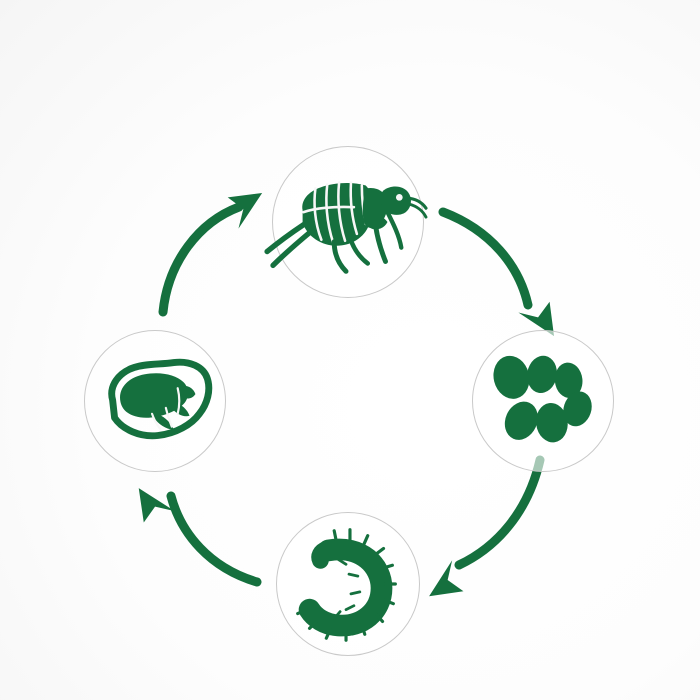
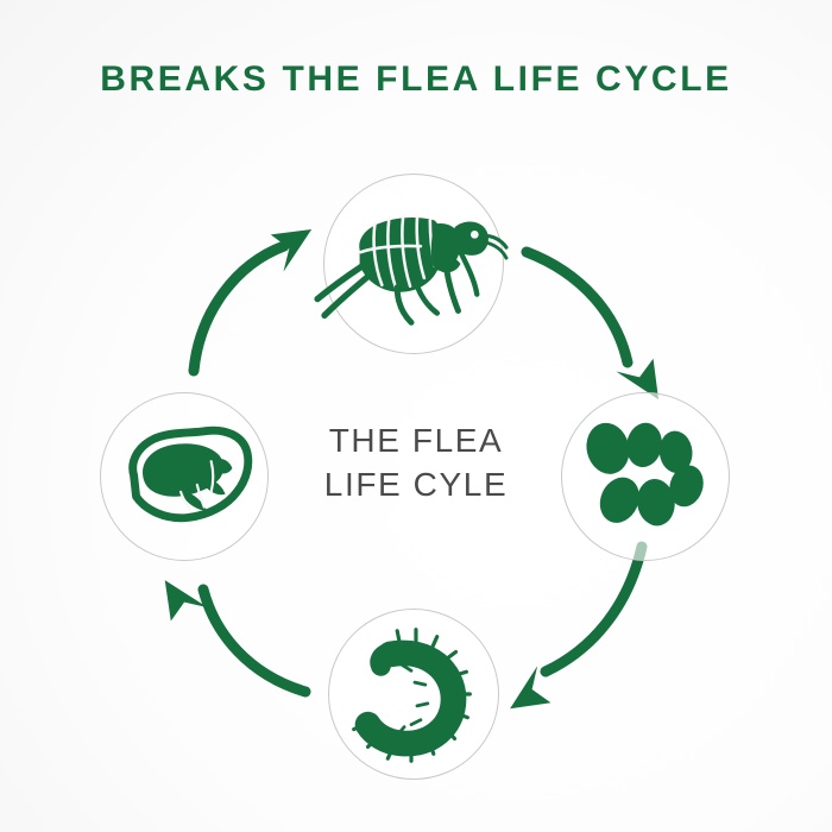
+ BREAKS THE FLEA LIFE CYCLE
+ THE FLEA
+ LIFE CYLE
